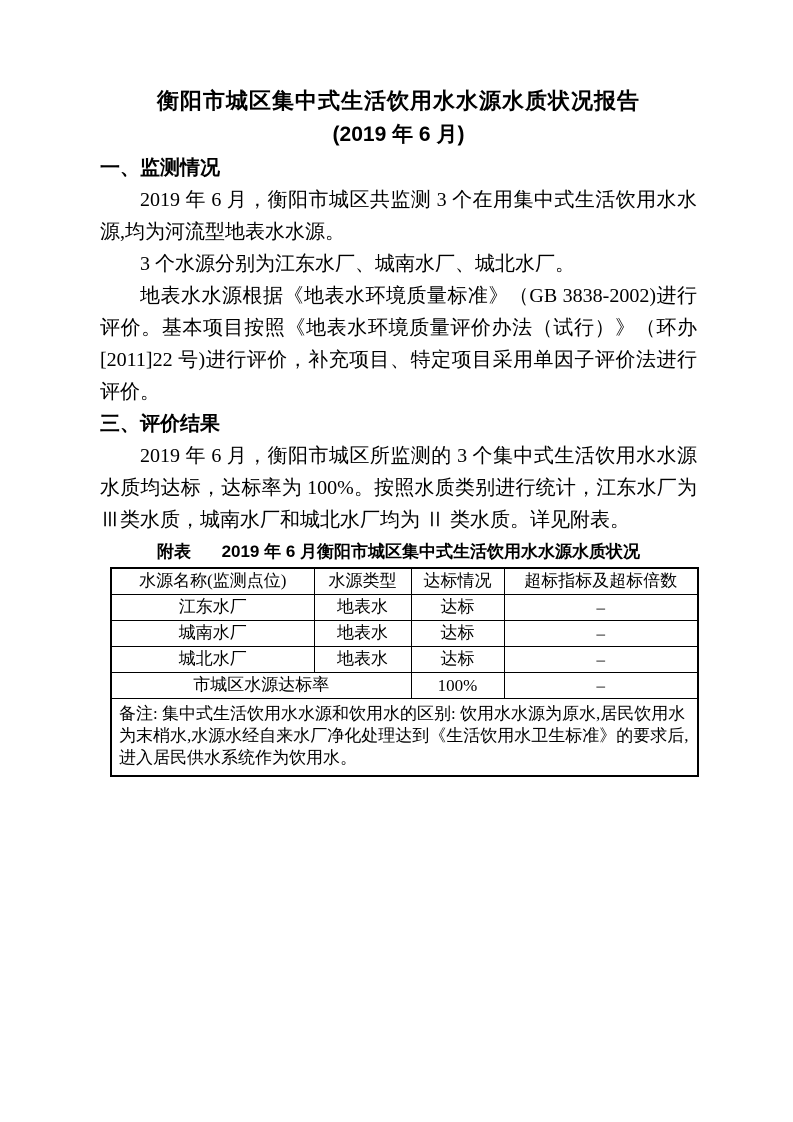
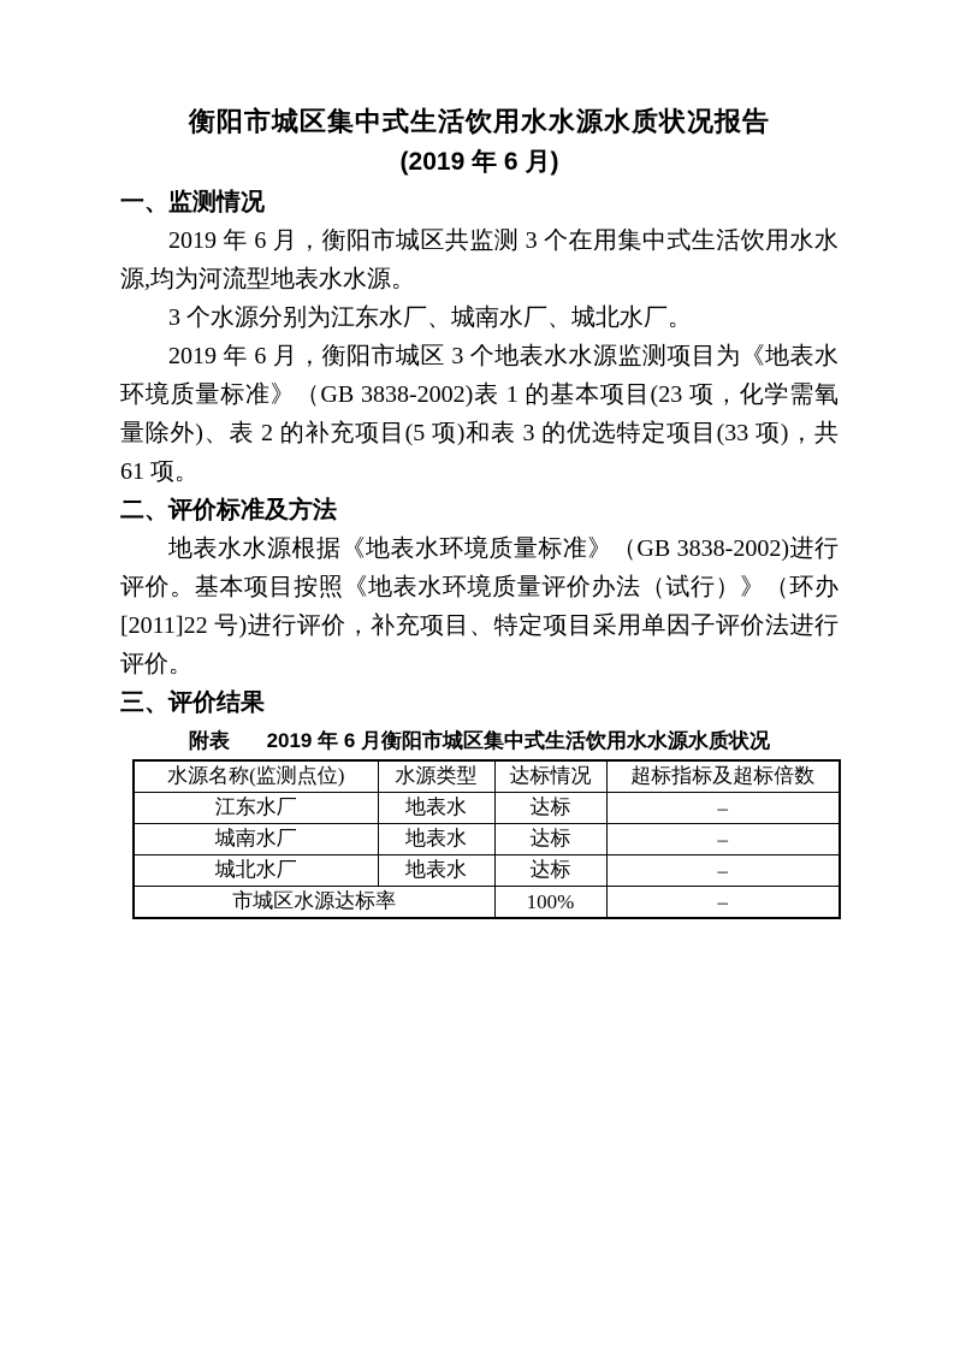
  衡阳市城区集中式生活饮用水水源水质状况报告
  (2019 年 6 月)
  一、监测情况
  2019 年 6 月，衡阳市城区共监测 3 个在用集中式生活饮用水水源,均为河流型地表水水源。
  3 个水源分别为江东水厂、城南水厂、城北水厂。
+ 2019 年 6 月，衡阳市城区 3 个地表水水源监测项目为《地表水环境质量标准》（GB 3838-2002)表 1 的基本项目(23 项，化学需氧量除外)、表 2 的补充项目(5 项)和表 3 的优选特定项目(33 项)，共 61 项。
+ 二、评价标准及方法
  地表水水源根据《地表水环境质量标准》（GB 3838-2002)进行评价。基本项目按照《地表水环境质量评价办法（试行）》（环办[2011]22 号)进行评价，补充项目、特定项目采用单因子评价法进行评价。
  三、评价结果
- 2019 年 6 月，衡阳市城区所监测的 3 个集中式生活饮用水水源水质均达标，达标率为 100%。按照水质类别进行统计，江东水厂为Ⅲ类水质，城南水厂和城北水厂均为 Ⅱ 类水质。详见附表。
  附表 2019 年 6 月衡阳市城区集中式生活饮用水水源水质状况
  水源名称(监测点位)	水源类型	达标情况	超标指标及超标倍数
  江东水厂	地表水	达标	–
  城南水厂	地表水	达标	–
  城北水厂	地表水	达标	–
  市城区水源达标率	100%	–
- 备注: 集中式生活饮用水水源和饮用水的区别: 饮用水水源为原水,居民饮用水为末梢水,水源水经自来水厂净化处理达到《生活饮用水卫生标准》的要求后,进入居民供水系统作为饮用水。
